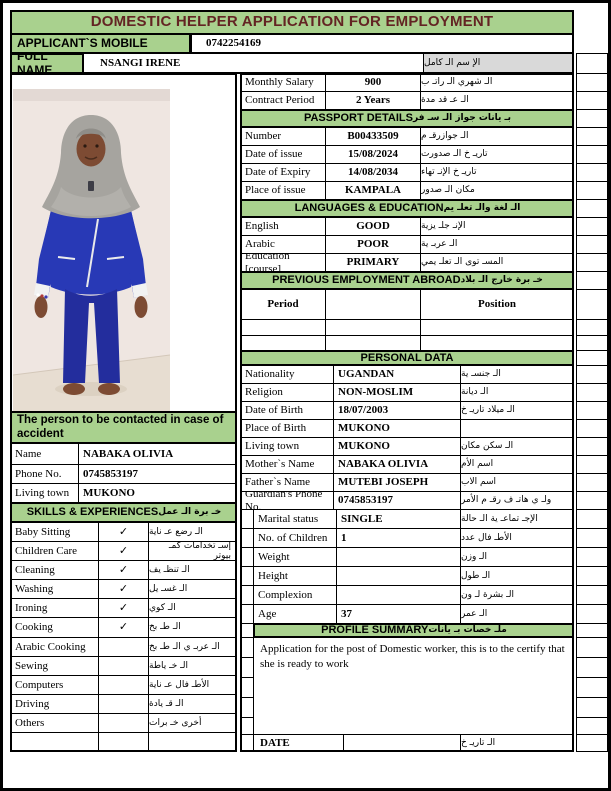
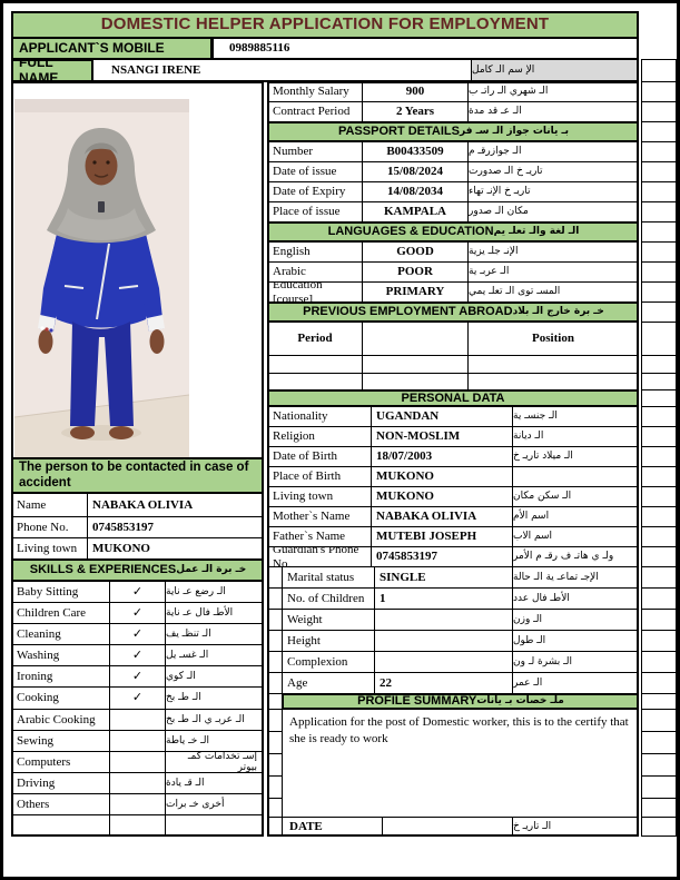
  DOMESTIC HELPER APPLICATION FOR EMPLOYMENT
  APPLICANT`S MOBILE
- 0742254169
+ 0989885116
  FULL NAME
  NSANGI IRENE
  الإ سم الـ كامل
  Monthly Salary
  900
  الـ شهري الـ راتـ ب
  Contract Period
  2 Years
  الـ عـ قد مدة
  PASSPORT DETAILS
  بـ يانات جواز الـ سـ فر
  Number
  B00433509
  الـ جوازرقـ م
  Date of issue
  15/08/2024
  تاريـ خ الـ صدورت
  Date of Expiry
  14/08/2034
  تاريـ خ الإنـ تهاء
  Place of issue
  KAMPALA
  مكان الـ صدور
  LANGUAGES & EDUCATION
  الـ لغة والـ تعلـ يم
  English
  GOOD
  الإنـ جلـ يزية
  Arabic
  POOR
  الـ عربـ ية
  Education [course]
  PRIMARY
  المسـ توى الـ تعلـ يمي
  PREVIOUS EMPLOYMENT ABROAD
  خـ برة خارج الـ بلاد
  Period
  Position
  PERSONAL DATA
  Nationality
  UGANDAN
  الـ جنسـ ية
  Religion
  NON-MOSLIM
  الـ ديانة
  Date of Birth
  18/07/2003
  الـ ميلاد تاريـ خ
  Place of Birth
  MUKONO
  Living town
  MUKONO
  الـ سكن مكان
  Mother`s Name
  NABAKA OLIVIA
  اسم الأم
  Father`s Name
  MUTEBI JOSEPH
  اسم الاب
  Guardian's Phone No.
  0745853197
  ولـ ي هاتـ ف رقـ م الأمر
  Marital status
  SINGLE
  الإجـ تماعـ ية الـ حالة
  No. of Children
  1
  الأطـ فال عدد
  Weight
  الـ وزن
  Height
  الـ طول
  Complexion
  الـ بشرة لـ ون
  Age
- 37
+ 22
  الـ عمر
  PROFILE SUMMARY
  ملـ خصات بـ يانات
  Application for the post of Domestic worker, this is to the certify that she is ready to work
  DATE
  الـ تاريـ خ
  The person to be contacted in case of accident
  Name
  NABAKA OLIVIA
  Phone No.
  0745853197
  Living town
  MUKONO
  SKILLS & EXPERIENCES
  خـ برة الـ عمل
  Baby Sitting
  ✓
  الـ رضع عـ ناية
  Children Care
  ✓
- إسـ تخدامات كمـ بيوتر
+ الأطـ فال عـ ناية
  Cleaning
  ✓
  الـ تنظـ يف
  Washing
  ✓
  الـ غسـ يل
  Ironing
  ✓
  الـ كوي
  Cooking
  ✓
  الـ طـ بخ
  Arabic Cooking
  الـ عربـ ي الـ طـ بخ
  Sewing
  الـ خـ ياطة
  Computers
- الأطـ فال عـ ناية
+ إسـ تخدامات كمـ بيوتر
  Driving
  الـ قـ يادة
  Others
  أخرى خـ برات
